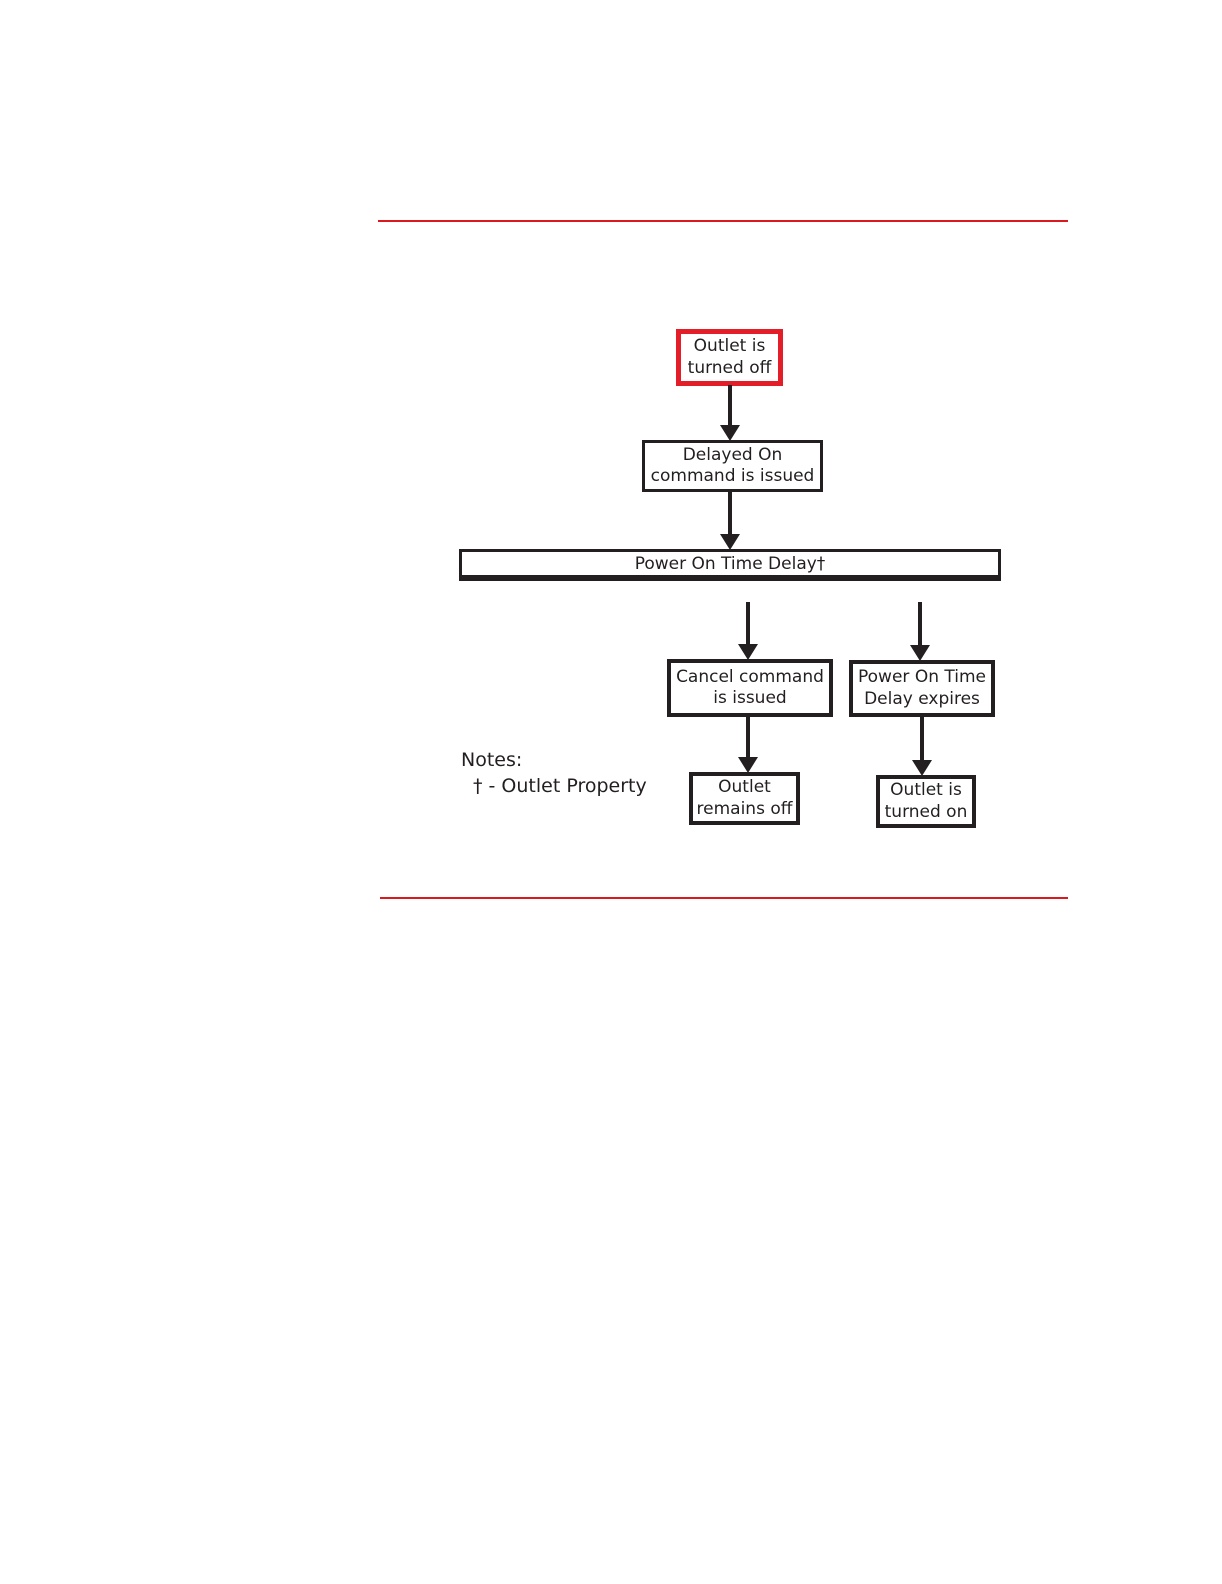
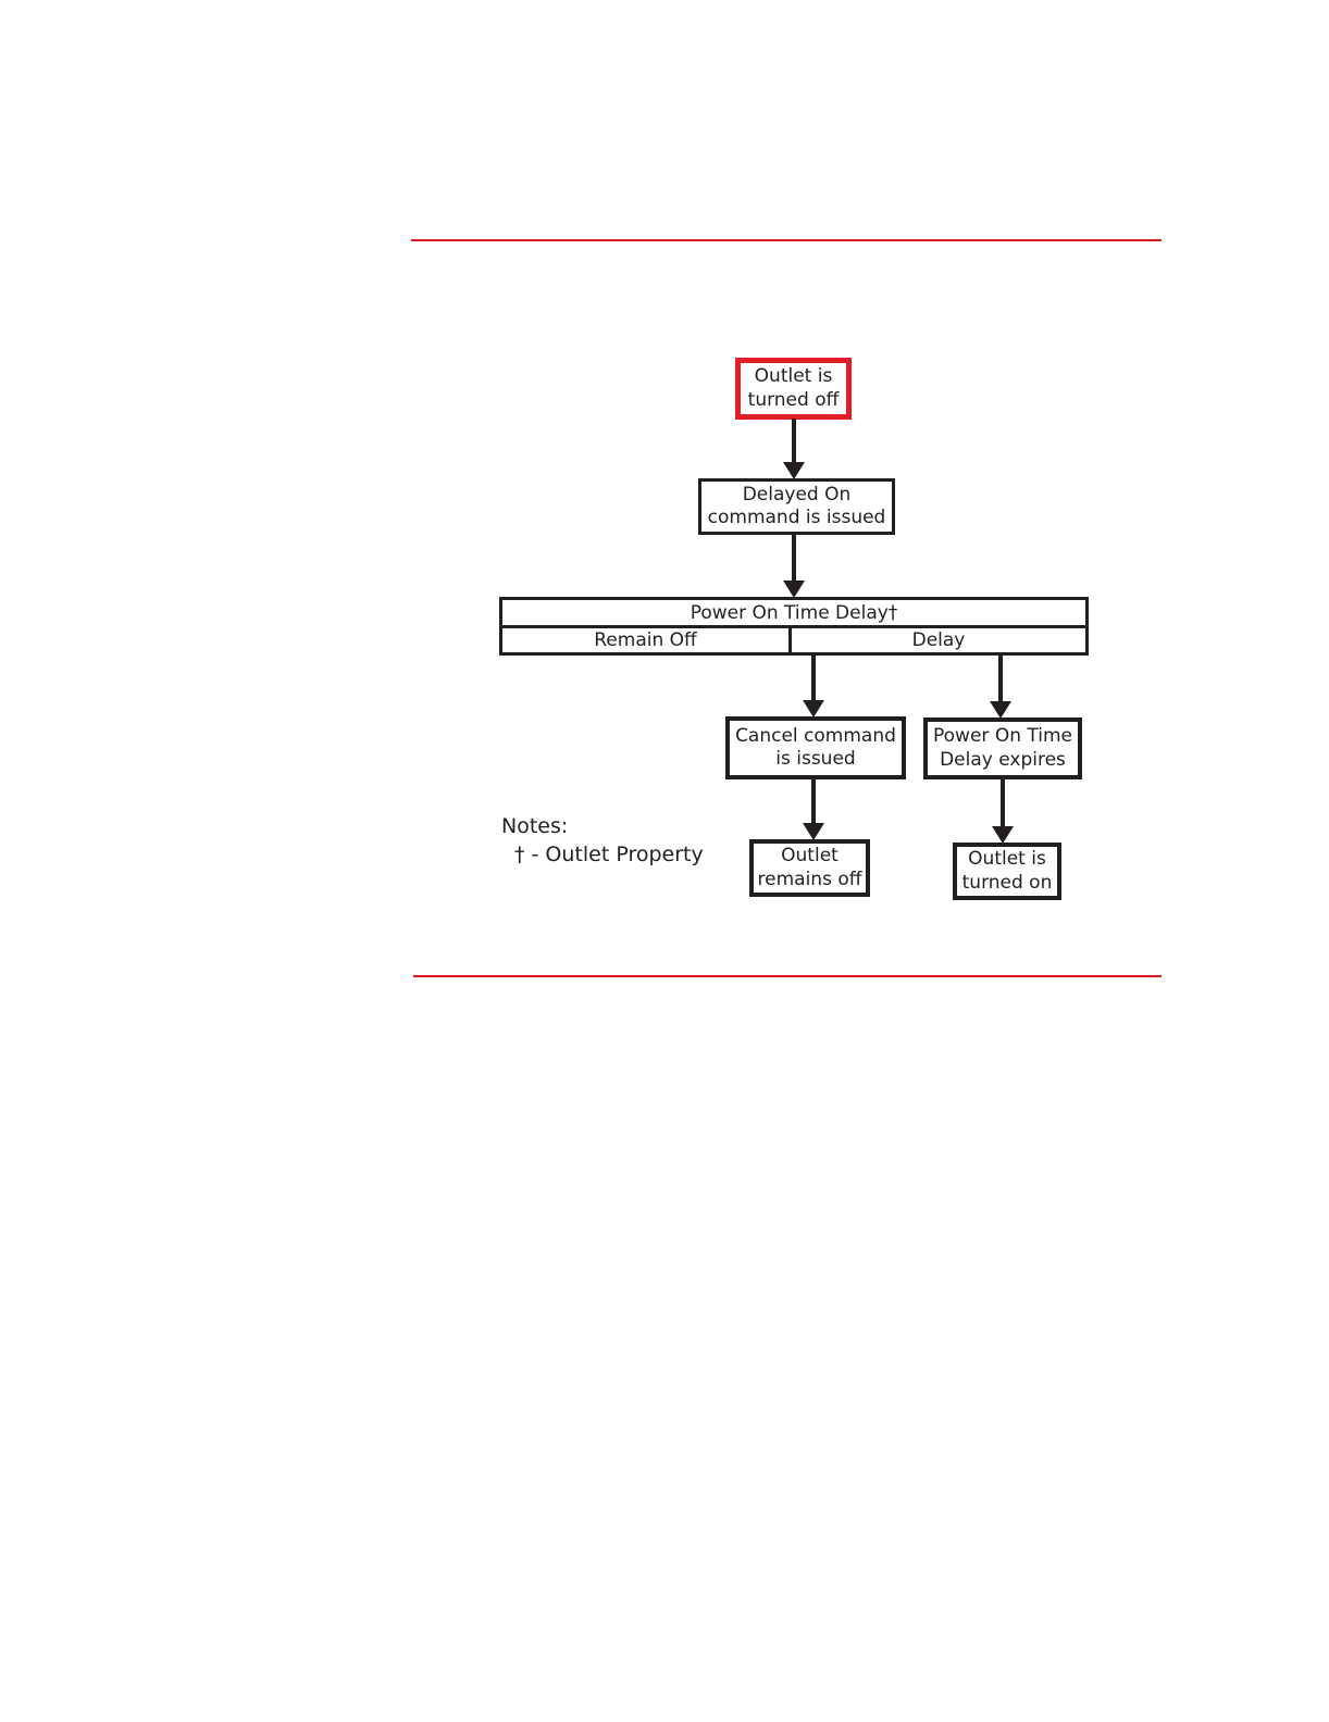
  Outlet is
  turned off
  Delayed On
  command is issued
  Power On Time Delay†
+ Remain Off
+ Delay
  Cancel command
  is issued
  Power On Time
  Delay expires
  Outlet
  remains off
  Outlet is
  turned on
  Notes:
  † - Outlet Property
